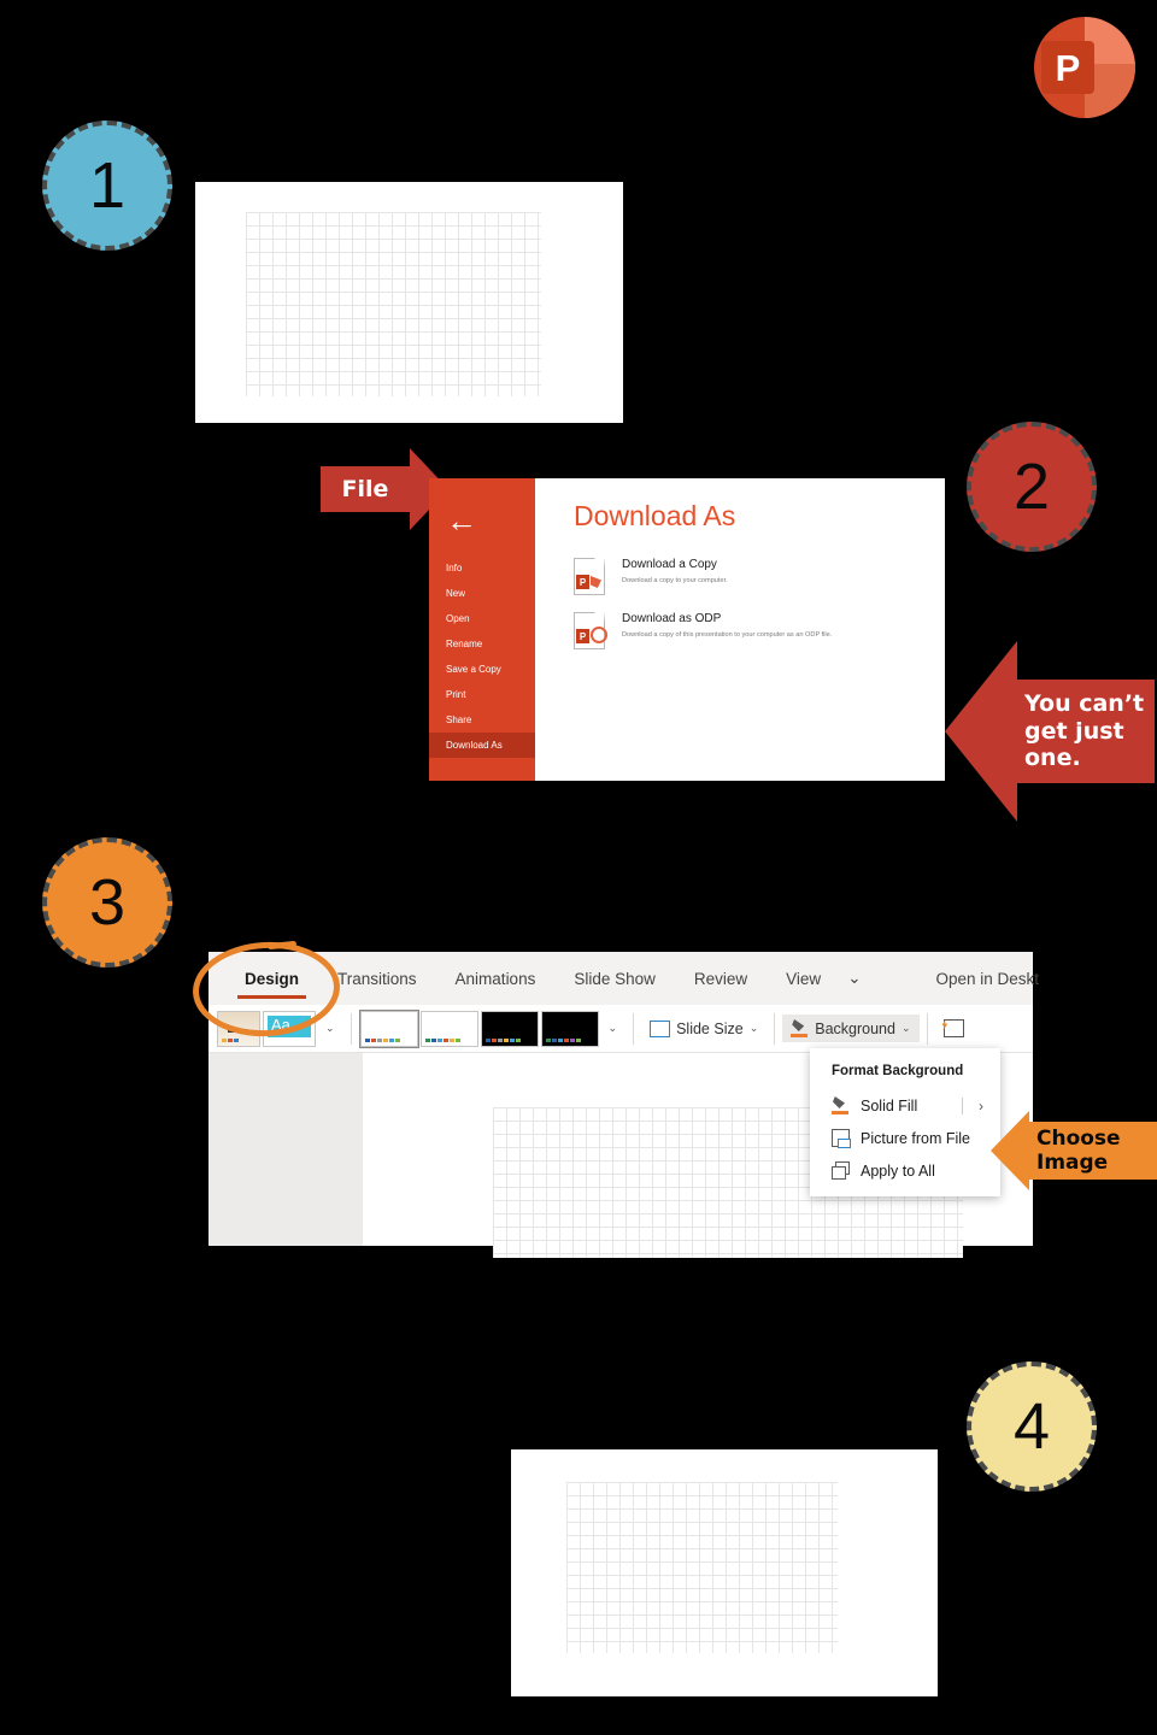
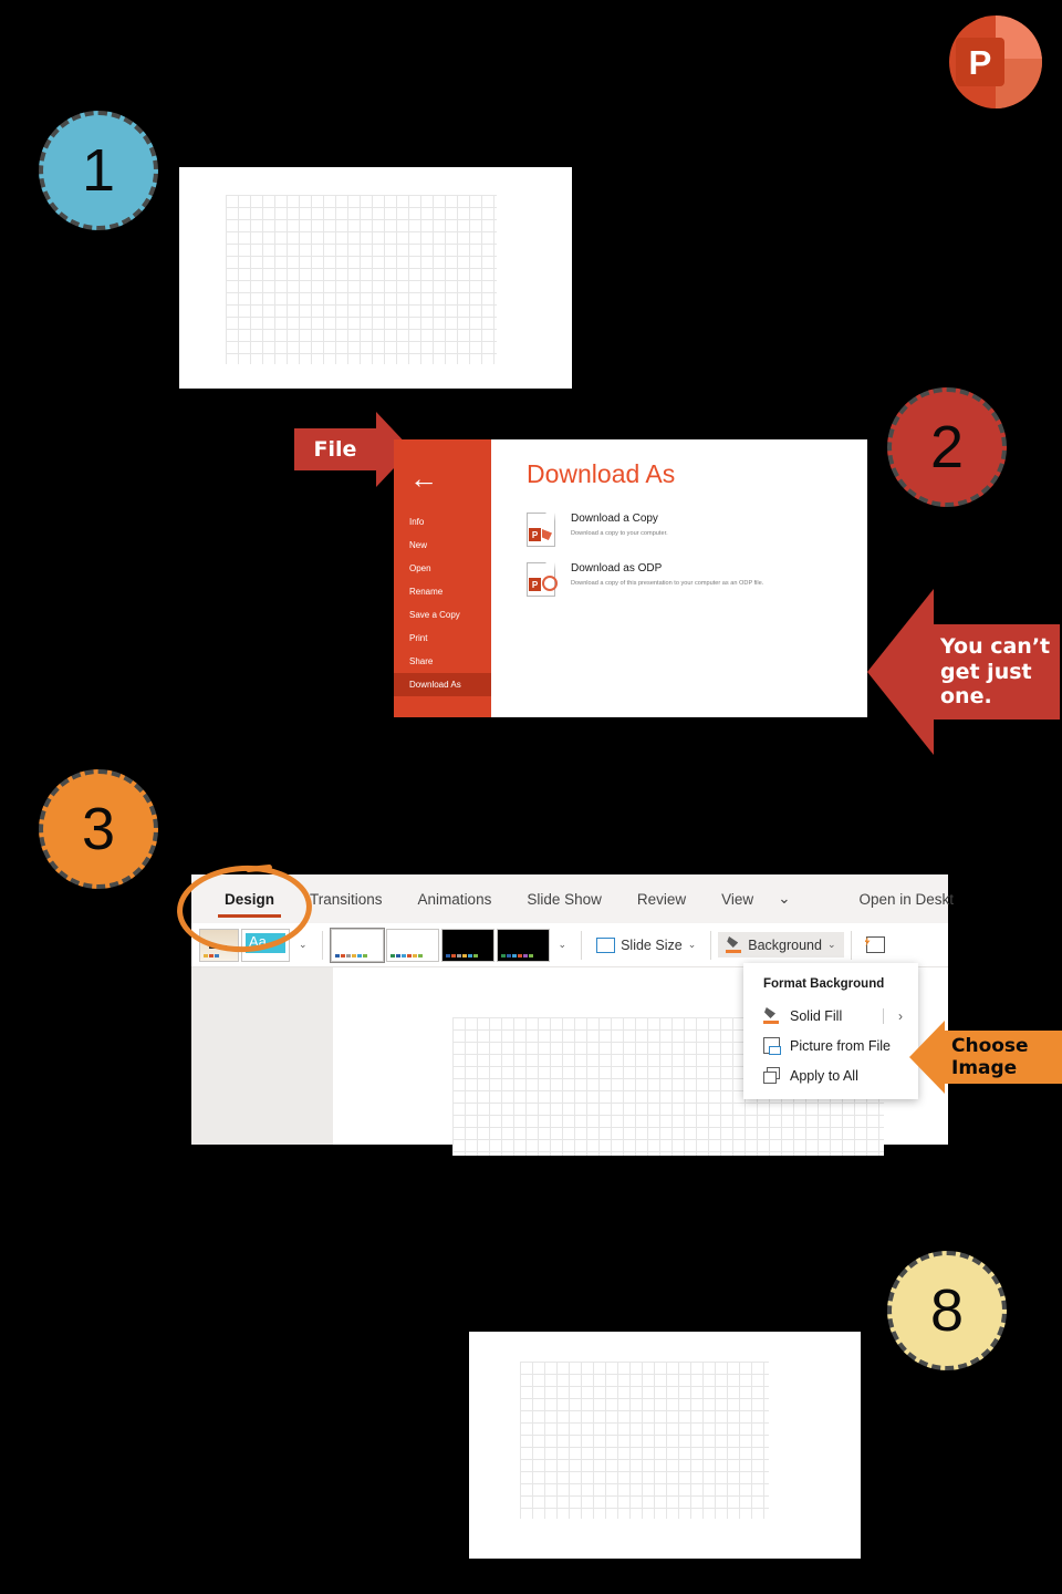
  P
  1
  2
  File
  ←
  Info
  New
  Open
  Rename
  Save a Copy
  Print
  Share
  Download As
  Download As
  P
  Download a Copy
  P
  Download as ODP
  You can’t
  get just
  one.
  3
  Design
  Transitions
  Animations
  Slide Show
  Review
  View
  ⌄
  Open in Deskt
  Aa
  ⌄
  ⌄
  Slide Size
  ⌄
  Background
  ⌄
  Format Background
  Solid Fill
  ›
  Picture from File
  Apply to All
  Choose
  Image
- 4
+ 8
